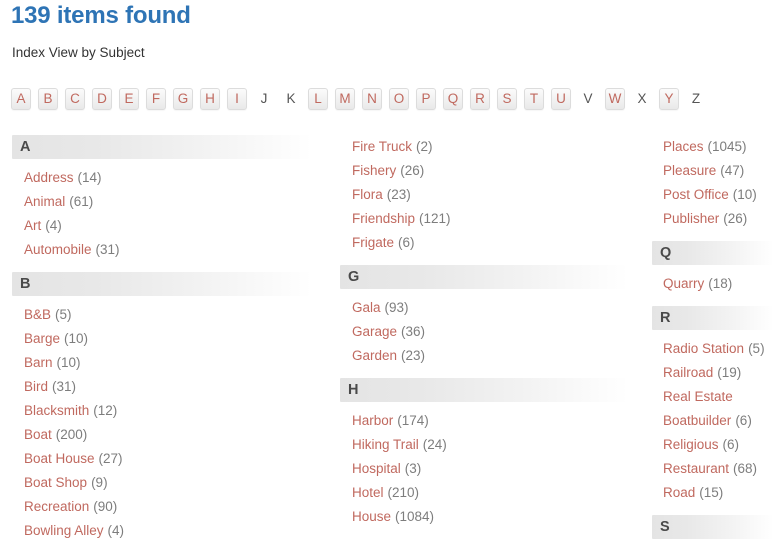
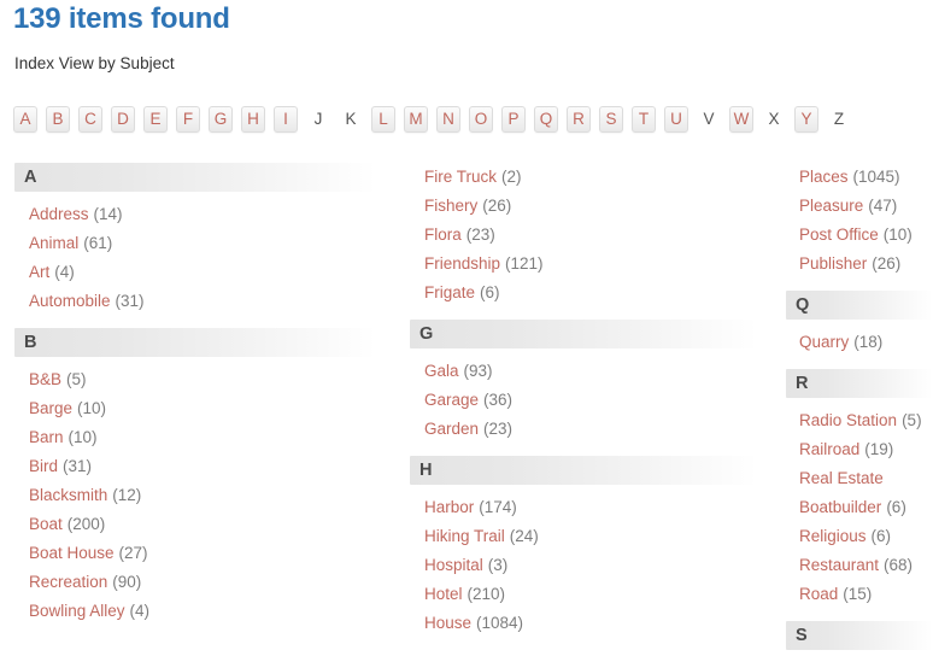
  139 items found
  Index View by Subject
  A
  B
  C
  D
  E
  F
  G
  H
  I
  J
  K
  L
  M
  N
  O
  P
  Q
  R
  S
  T
  U
  V
  W
  X
  Y
  Z
  A
  Address (14)
  Animal (61)
  Art (4)
  Automobile (31)
  B
  B&B (5)
  Barge (10)
  Barn (10)
  Bird (31)
  Blacksmith (12)
  Boat (200)
  Boat House (27)
- Boat Shop (9)
  Recreation (90)
  Bowling Alley (4)
  Fire Truck (2)
  Fishery (26)
  Flora (23)
  Friendship (121)
  Frigate (6)
  G
  Gala (93)
  Garage (36)
  Garden (23)
  H
  Harbor (174)
  Hiking Trail (24)
  Hospital (3)
  Hotel (210)
  House (1084)
  Places (1045)
  Pleasure (47)
  Post Office (10)
  Publisher (26)
  Q
  Quarry (18)
  R
  Radio Station (5)
  Railroad (19)
  Real Estate
  Boatbuilder (6)
  Religious (6)
  Restaurant (68)
  Road (15)
  S
